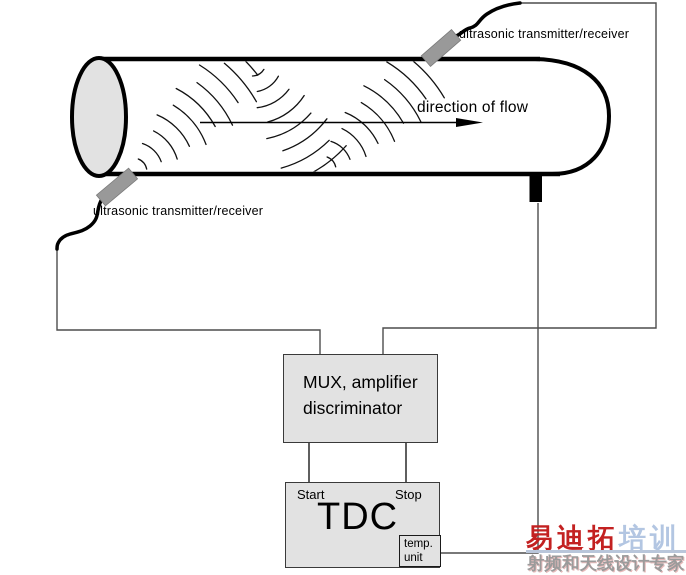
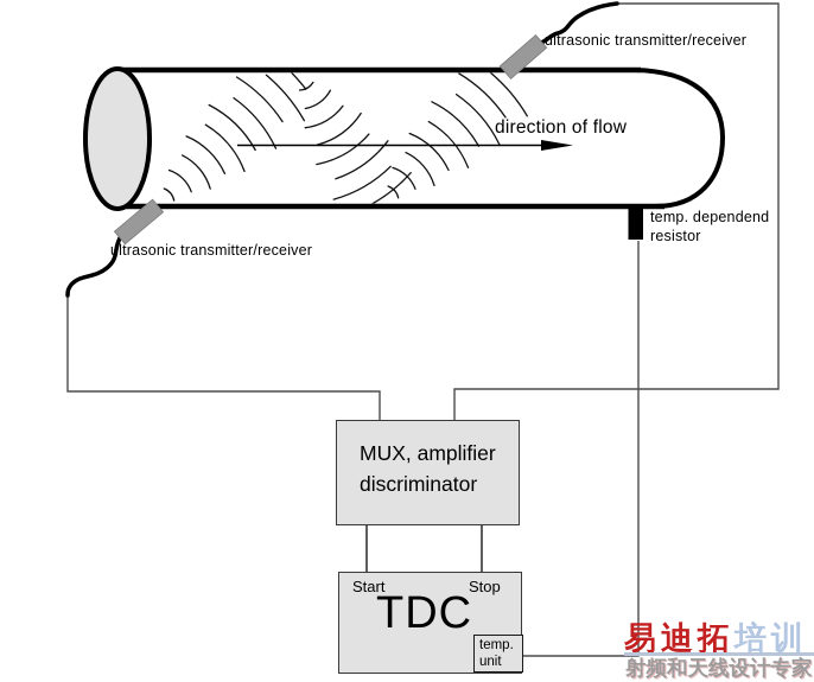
  ultrasonic transmitter/receiver
  ultrasonic transmitter/receiver
  direction of flow
+ temp. dependend
+ resistor
  MUX, amplifier
  discriminator
  Start
  Stop
  TDC
  temp.
  unit
  易迪拓培训
  射频和天线设计专家
